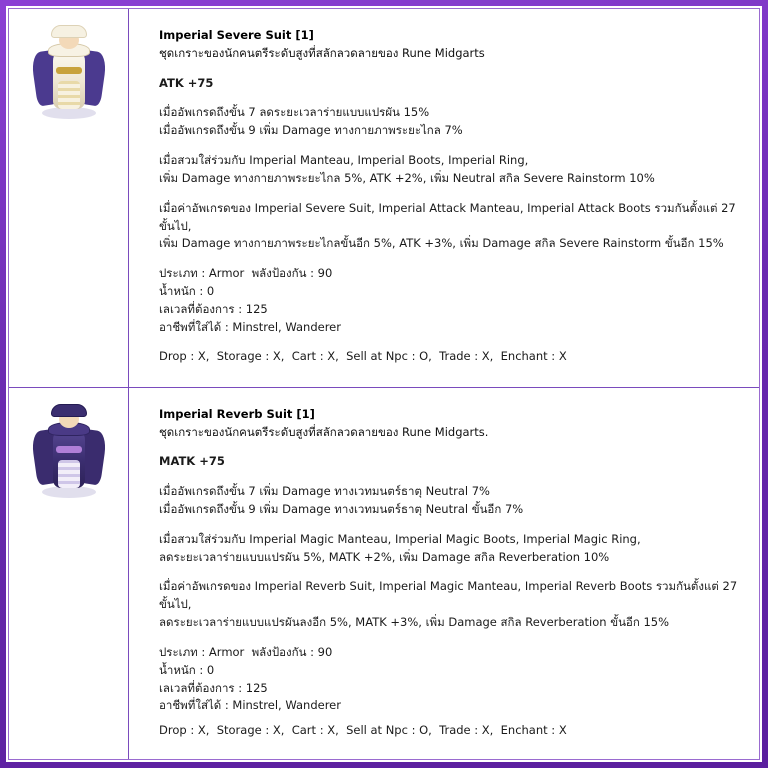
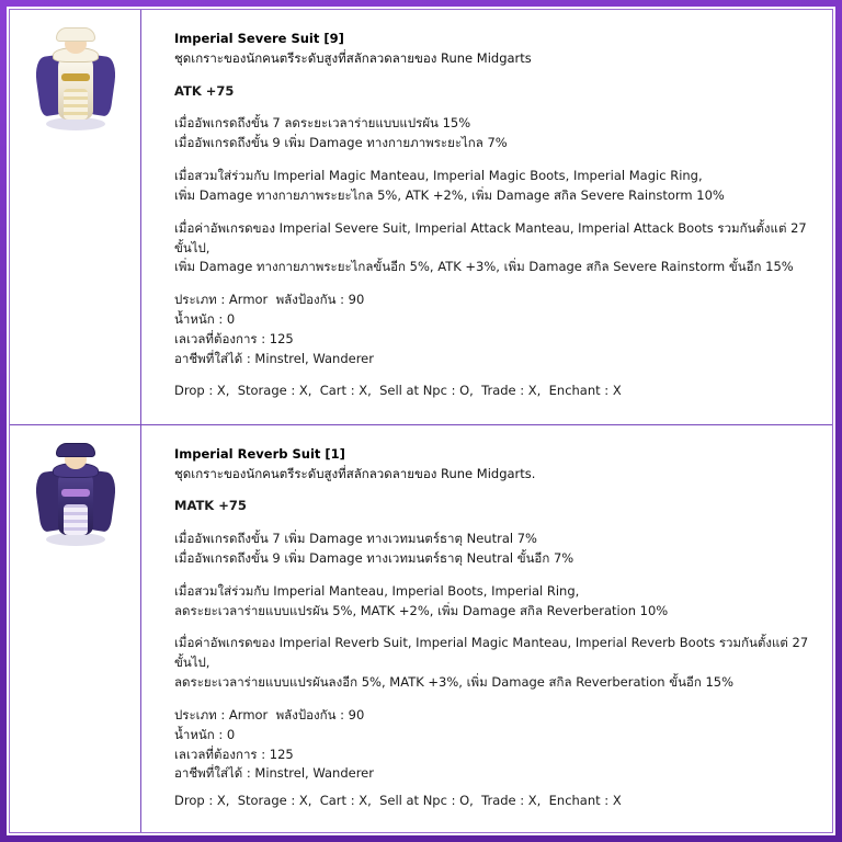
- Imperial Severe Suit [1]
+ Imperial Severe Suit [9]
  ชุดเกราะของนักคนตรีระดับสูงที่สลักลวดลายของ Rune Midgarts
  ATK +75
  เมื่ออัพเกรดถึงขั้น 7 ลดระยะเวลาร่ายแบบแปรผัน 15%
  เมื่ออัพเกรดถึงขั้น 9 เพิ่ม Damage ทางกายภาพระยะไกล 7%
- เมื่อสวมใส่ร่วมกับ Imperial Manteau, Imperial Boots, Imperial Ring,
+ เมื่อสวมใส่ร่วมกับ Imperial Magic Manteau, Imperial Magic Boots, Imperial Magic Ring,
- เพิ่ม Damage ทางกายภาพระยะไกล 5%, ATK +2%, เพิ่ม Neutral สกิล Severe Rainstorm 10%
+ เพิ่ม Damage ทางกายภาพระยะไกล 5%, ATK +2%, เพิ่ม Damage สกิล Severe Rainstorm 10%
  เมื่อค่าอัพเกรดของ Imperial Severe Suit, Imperial Attack Manteau, Imperial Attack Boots รวมกันตั้งแต่ 27 ขั้นไป,
  เพิ่ม Damage ทางกายภาพระยะไกลขั้นอีก 5%, ATK +3%, เพิ่ม Damage สกิล Severe Rainstorm ขั้นอีก 15%
  ประเภท : Armor พลังป้องกัน : 90
  น้ำหนัก : 0
  เลเวลที่ต้องการ : 125
  อาชีพที่ใส่ได้ : Minstrel, Wanderer
  Drop : X, Storage : X, Cart : X, Sell at Npc : O, Trade : X, Enchant : X
  Imperial Reverb Suit [1]
  ชุดเกราะของนักคนตรีระดับสูงที่สลักลวดลายของ Rune Midgarts.
  MATK +75
  เมื่ออัพเกรดถึงขั้น 7 เพิ่ม Damage ทางเวทมนตร์ธาตุ Neutral 7%
  เมื่ออัพเกรดถึงขั้น 9 เพิ่ม Damage ทางเวทมนตร์ธาตุ Neutral ขั้นอีก 7%
- เมื่อสวมใส่ร่วมกับ Imperial Magic Manteau, Imperial Magic Boots, Imperial Magic Ring,
+ เมื่อสวมใส่ร่วมกับ Imperial Manteau, Imperial Boots, Imperial Ring,
  ลดระยะเวลาร่ายแบบแปรผัน 5%, MATK +2%, เพิ่ม Damage สกิล Reverberation 10%
  เมื่อค่าอัพเกรดของ Imperial Reverb Suit, Imperial Magic Manteau, Imperial Reverb Boots รวมกันตั้งแต่ 27 ขั้นไป,
  ลดระยะเวลาร่ายแบบแปรผันลงอีก 5%, MATK +3%, เพิ่ม Damage สกิล Reverberation ขั้นอีก 15%
  ประเภท : Armor พลังป้องกัน : 90
  น้ำหนัก : 0
  เลเวลที่ต้องการ : 125
  อาชีพที่ใส่ได้ : Minstrel, Wanderer
  Drop : X, Storage : X, Cart : X, Sell at Npc : O, Trade : X, Enchant : X
